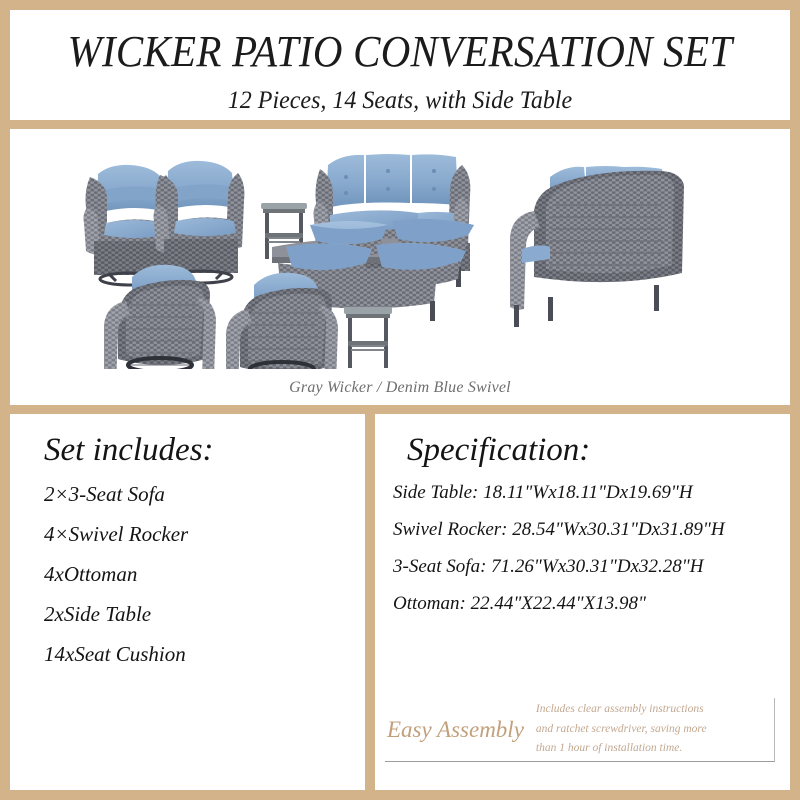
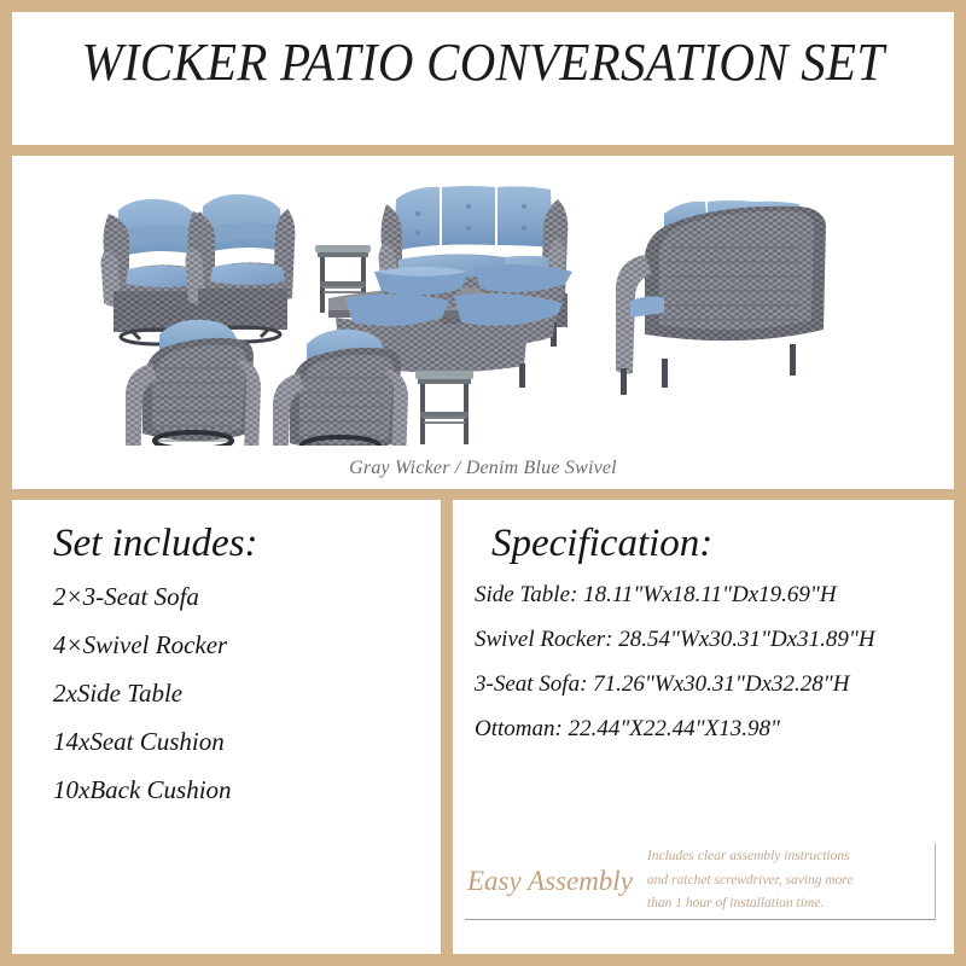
  WICKER PATIO CONVERSATION SET
- 12 Pieces, 14 Seats, with Side Table
  Gray Wicker / Denim Blue Swivel
  Set includes:
  2×3-Seat Sofa
  4×Swivel Rocker
- 4xOttoman
  2xSide Table
  14xSeat Cushion
+ 10xBack Cushion
  Specification:
  Side Table: 18.11"Wx18.11"Dx19.69"H
  Swivel Rocker: 28.54"Wx30.31"Dx31.89"H
  3-Seat Sofa: 71.26"Wx30.31"Dx32.28"H
  Ottoman: 22.44"X22.44"X13.98"
  Easy Assembly
  Includes clear assembly instructions
  and ratchet screwdriver, saving more
  than 1 hour of installation time.
